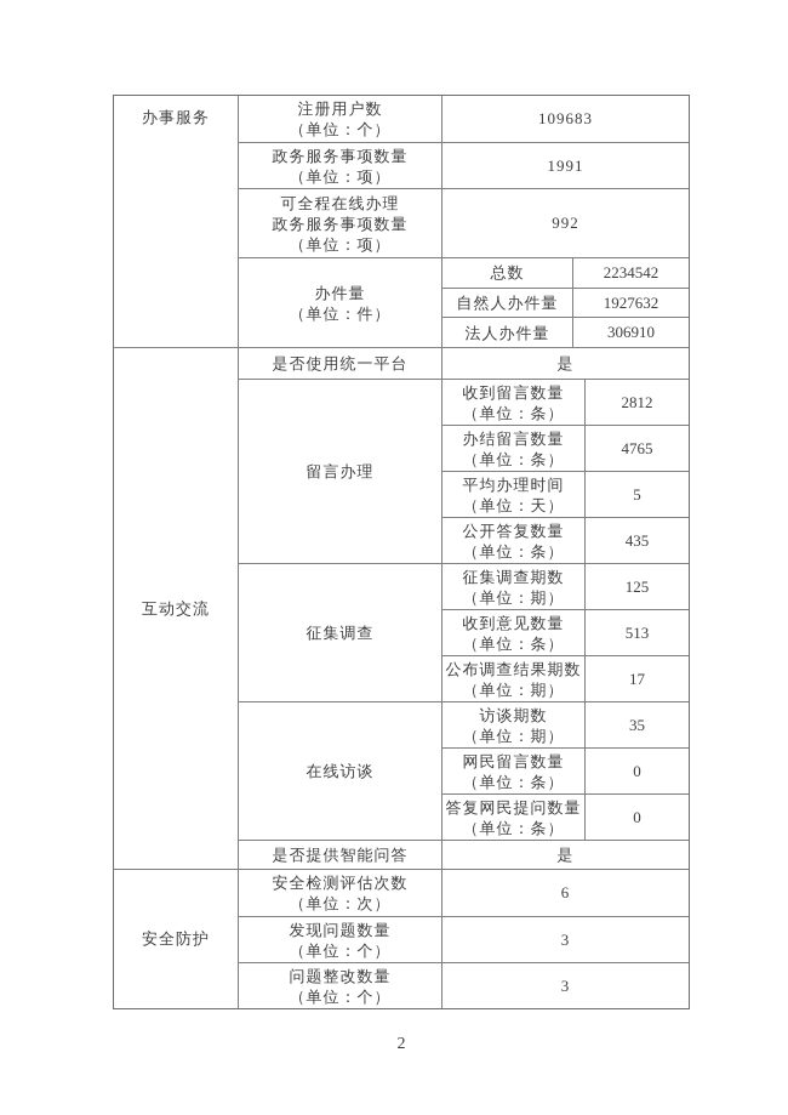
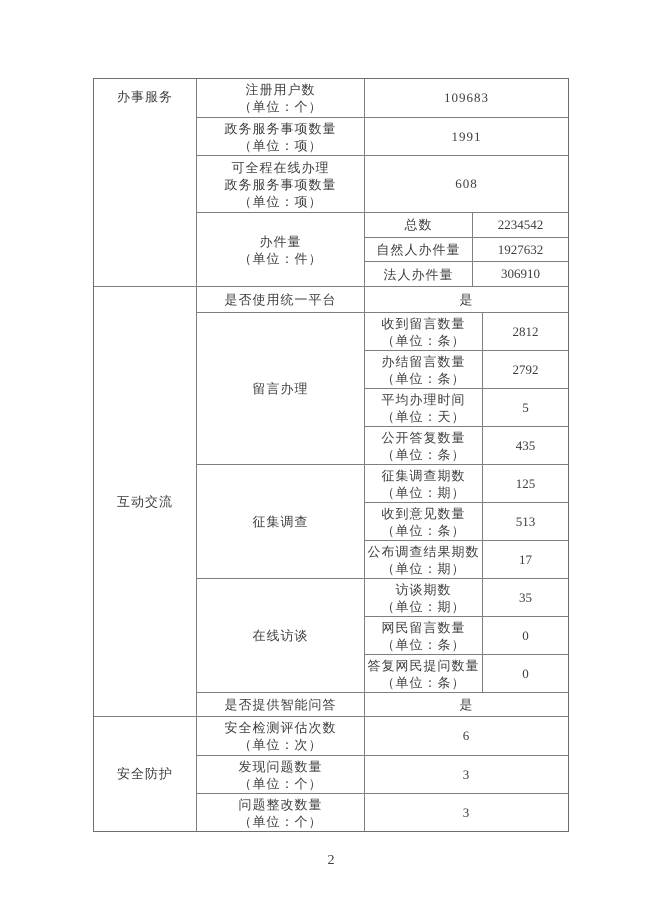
  办事服务
  注册用户数
  （单位：个）
  109683
  政务服务事项数量
  （单位：项）
  1991
  可全程在线办理
  政务服务事项数量
  （单位：项）
- 992
+ 608
  办件量
  （单位：件）
  总数
  2234542
  自然人办件量
  1927632
  法人办件量
  306910
  互动交流
  是否使用统一平台
  是
  留言办理
  收到留言数量
  （单位：条）
  2812
  办结留言数量
  （单位：条）
- 4765
+ 2792
  平均办理时间
  （单位：天）
  5
  公开答复数量
  （单位：条）
  435
  征集调查
  征集调查期数
  （单位：期）
  125
  收到意见数量
  （单位：条）
  513
  公布调查结果期数
  （单位：期）
  17
  在线访谈
  访谈期数
  （单位：期）
  35
  网民留言数量
  （单位：条）
  0
  答复网民提问数量
  （单位：条）
  0
  是否提供智能问答
  是
  安全防护
  安全检测评估次数
  （单位：次）
  6
  发现问题数量
  （单位：个）
  3
  问题整改数量
  （单位：个）
  3
  2
